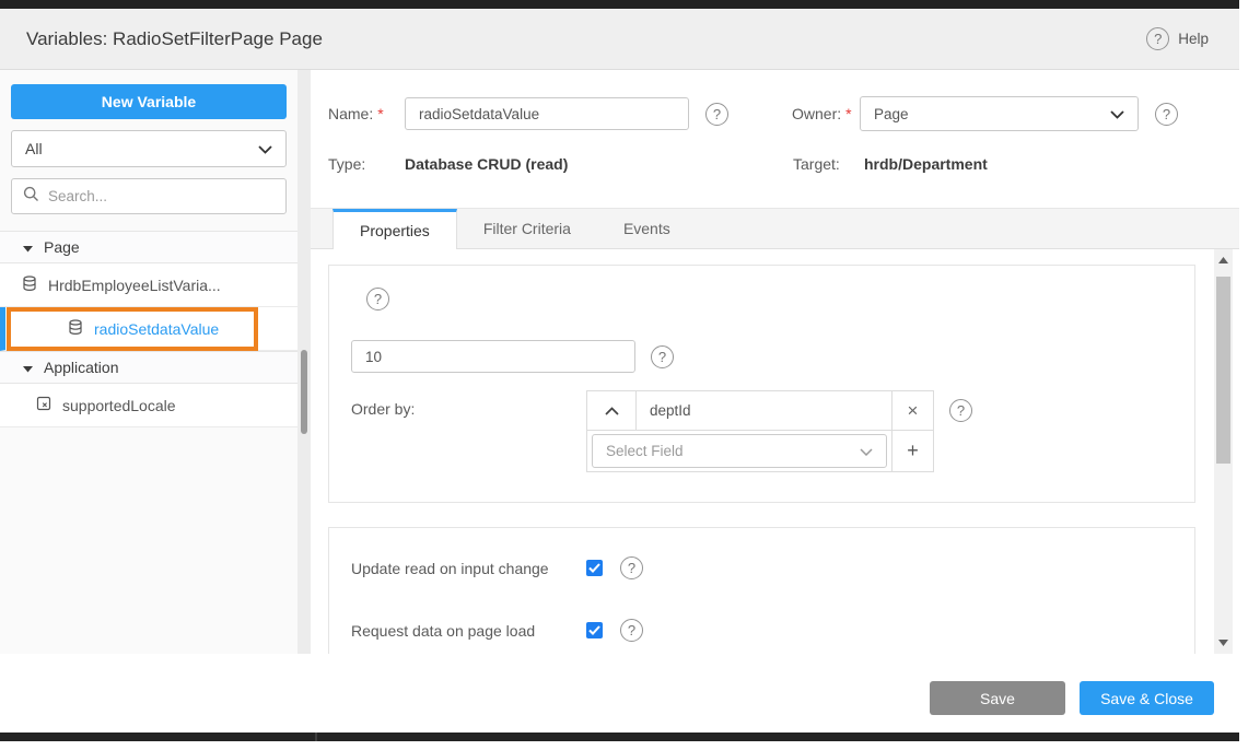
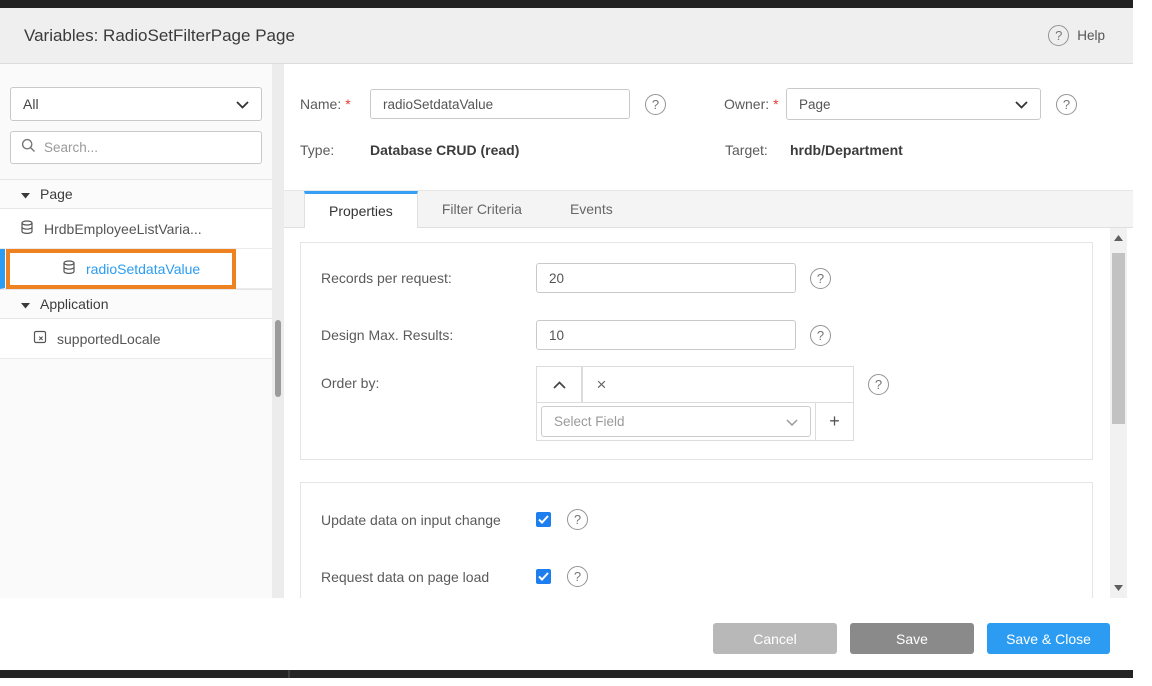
  Variables: RadioSetFilterPage Page
  ?
  Help
- New Variable
  All
  Search...
  Page
  HrdbEmployeeListVaria...
  radioSetdataValue
  Application
  supportedLocale
  Name: *
  radioSetdataValue
  ?
  Owner: *
  Page
  ?
  Type:
  Database CRUD (read)
  Target:
  hrdb/Department
  Properties
  Filter Criteria
  Events
+ Records per request:
+ 20
  ?
+ Design Max. Results:
  10
  ?
  Order by:
- deptId
  ×
  Select Field
  +
  ?
- Update read on input change
+ Update data on input change
  ?
  Request data on page load
  ?
+ Cancel
  Save
  Save & Close
